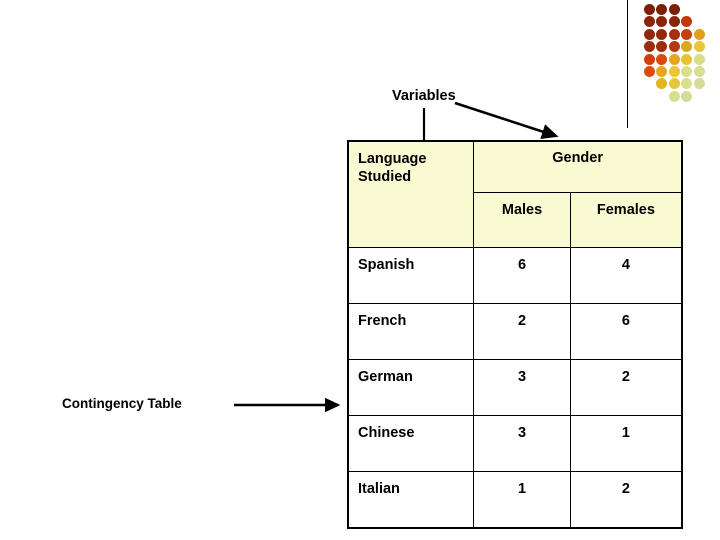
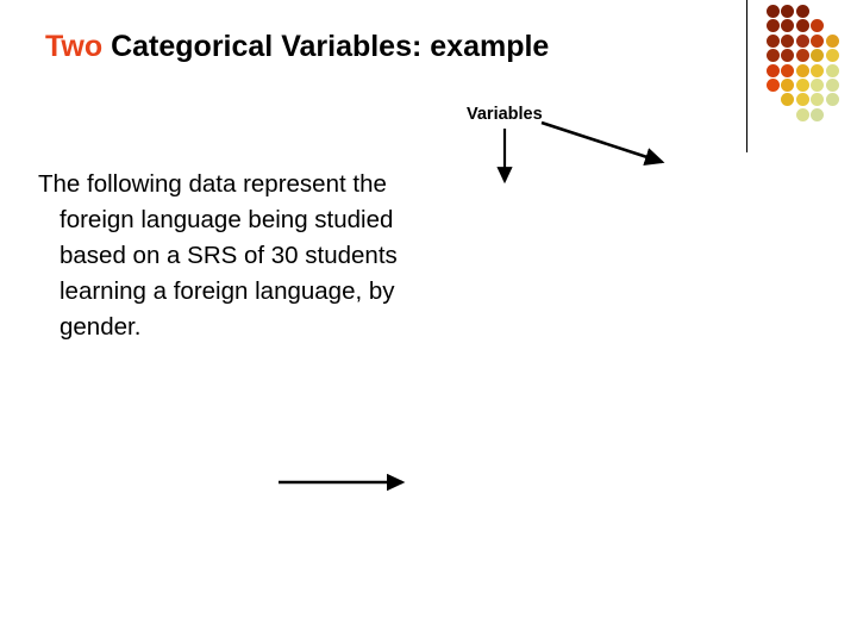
+ Two Categorical Variables: example
+ The following data represent the foreign language being studied based on a SRS of 30 students learning a foreign language, by gender.
  Variables
- Contingency Table
- Language Studied	Gender
- Males	Females
- Spanish	6	4
- French	2	6
- German	3	2
- Chinese	3	1
- Italian	1	2
